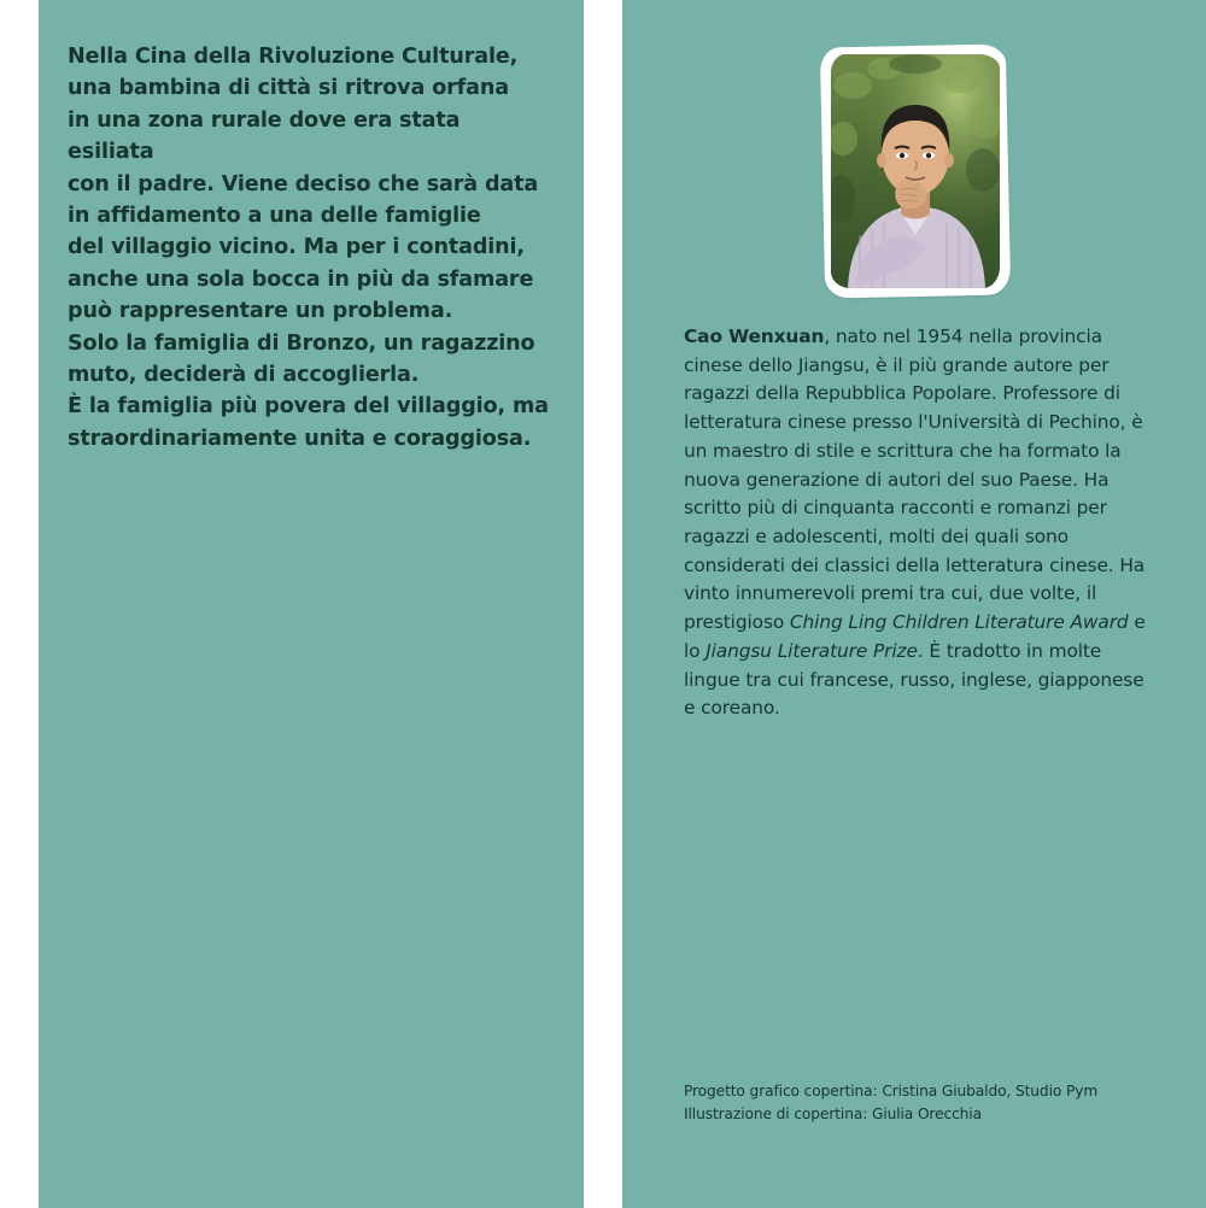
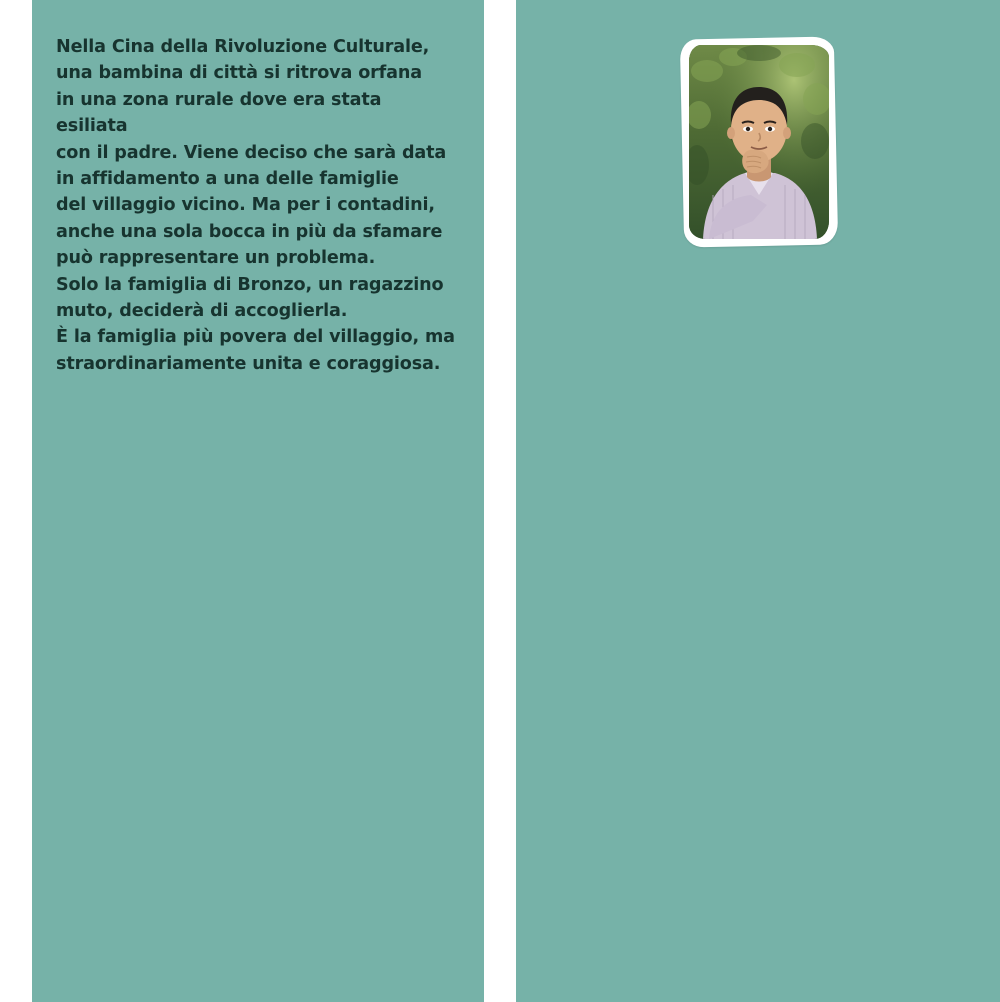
  Nella Cina della Rivoluzione Culturale,
  una bambina di città si ritrova orfana
  in una zona rurale dove era stata esiliata
  con il padre. Viene deciso che sarà data
  in affidamento a una delle famiglie
  del villaggio vicino. Ma per i contadini,
  anche una sola bocca in più da sfamare
  può rappresentare un problema.
  Solo la famiglia di Bronzo, un ragazzino
  muto, deciderà di accoglierla.
  È la famiglia più povera del villaggio, ma
  straordinariamente unita e coraggiosa.
- Cao Wenxuan, nato nel 1954 nella provincia cinese dello Jiangsu, è il più grande autore per ragazzi della Repubblica Popolare. Professore di letteratura cinese presso l'Università di Pechino, è un maestro di stile e scrittura che ha formato la nuova generazione di autori del suo Paese. Ha scritto più di cinquanta racconti e romanzi per ragazzi e adolescenti, molti dei quali sono considerati dei classici della letteratura cinese. Ha vinto innumerevoli premi tra cui, due volte, il prestigioso Ching Ling Children Literature Award e lo Jiangsu Literature Prize. È tradotto in molte lingue tra cui francese, russo, inglese, giapponese e coreano.
- Progetto grafico copertina: Cristina Giubaldo, Studio Pym
- Illustrazione di copertina: Giulia Orecchia
